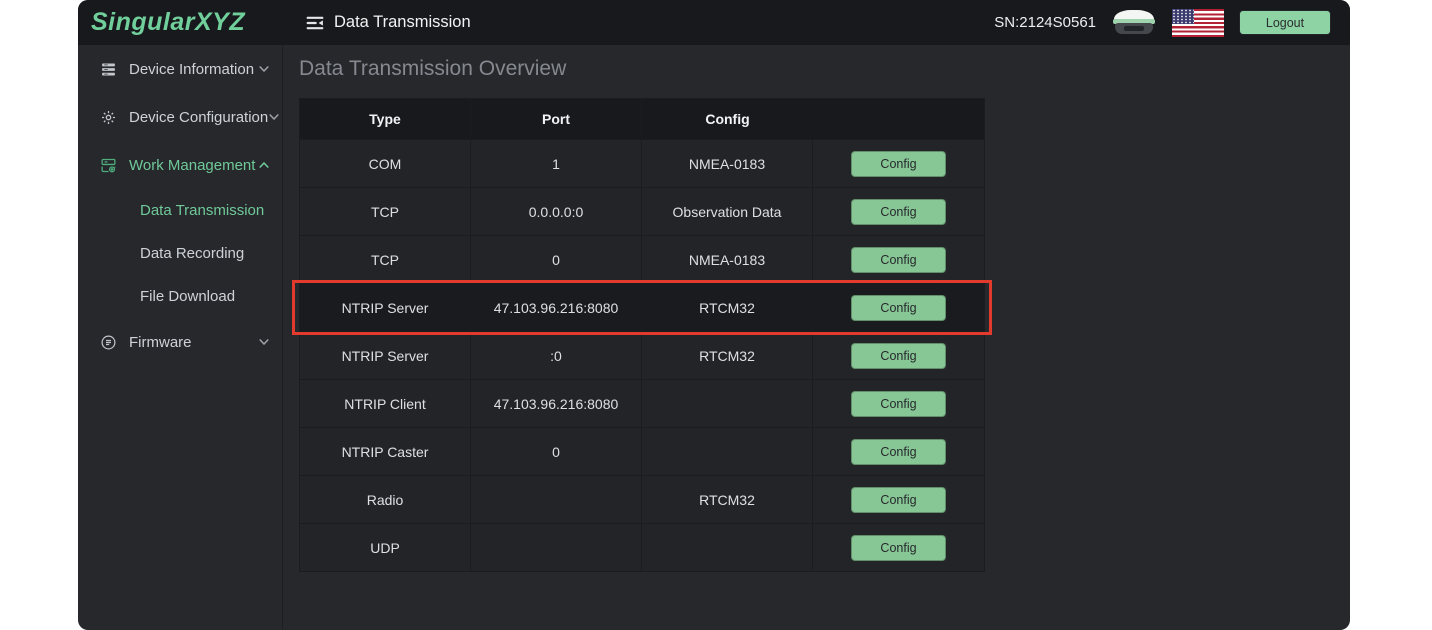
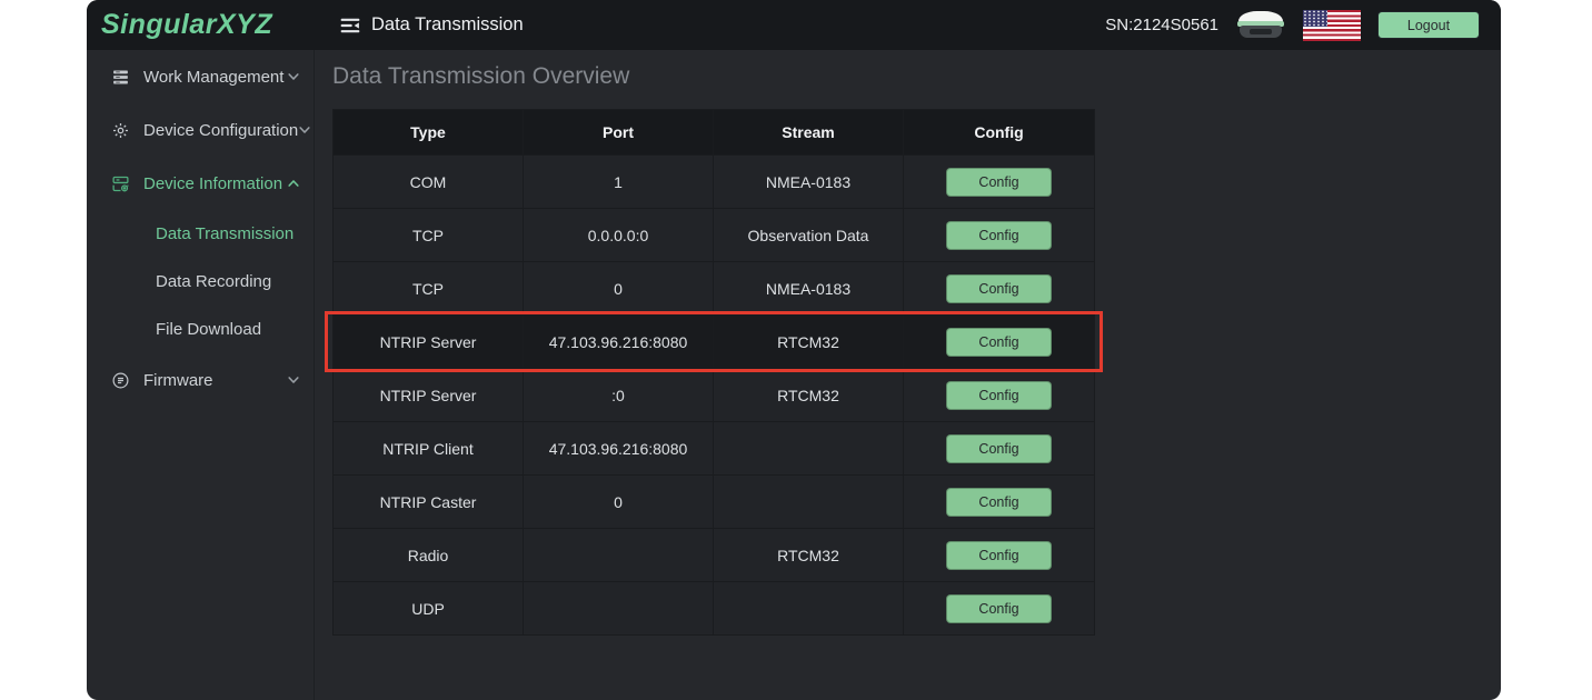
  SingularXYZ
  Data Transmission
  SN:2124S0561
  Logout
- Device Information
+ Work Management
  Device Configuration
- Work Management
+ Device Information
  Data Transmission
  Data Recording
  File Download
  Firmware
  Data Transmission Overview
  Type
  Port
+ Stream
  Config
  COM
  1
  NMEA-0183
  Config
  TCP
  0.0.0.0:0
  Observation Data
  Config
  TCP
  0
  NMEA-0183
  Config
  NTRIP Server
  47.103.96.216:8080
  RTCM32
  Config
  NTRIP Server
  :0
  RTCM32
  Config
  NTRIP Client
  47.103.96.216:8080
  Config
  NTRIP Caster
  0
  Config
  Radio
  RTCM32
  Config
  UDP
  Config
